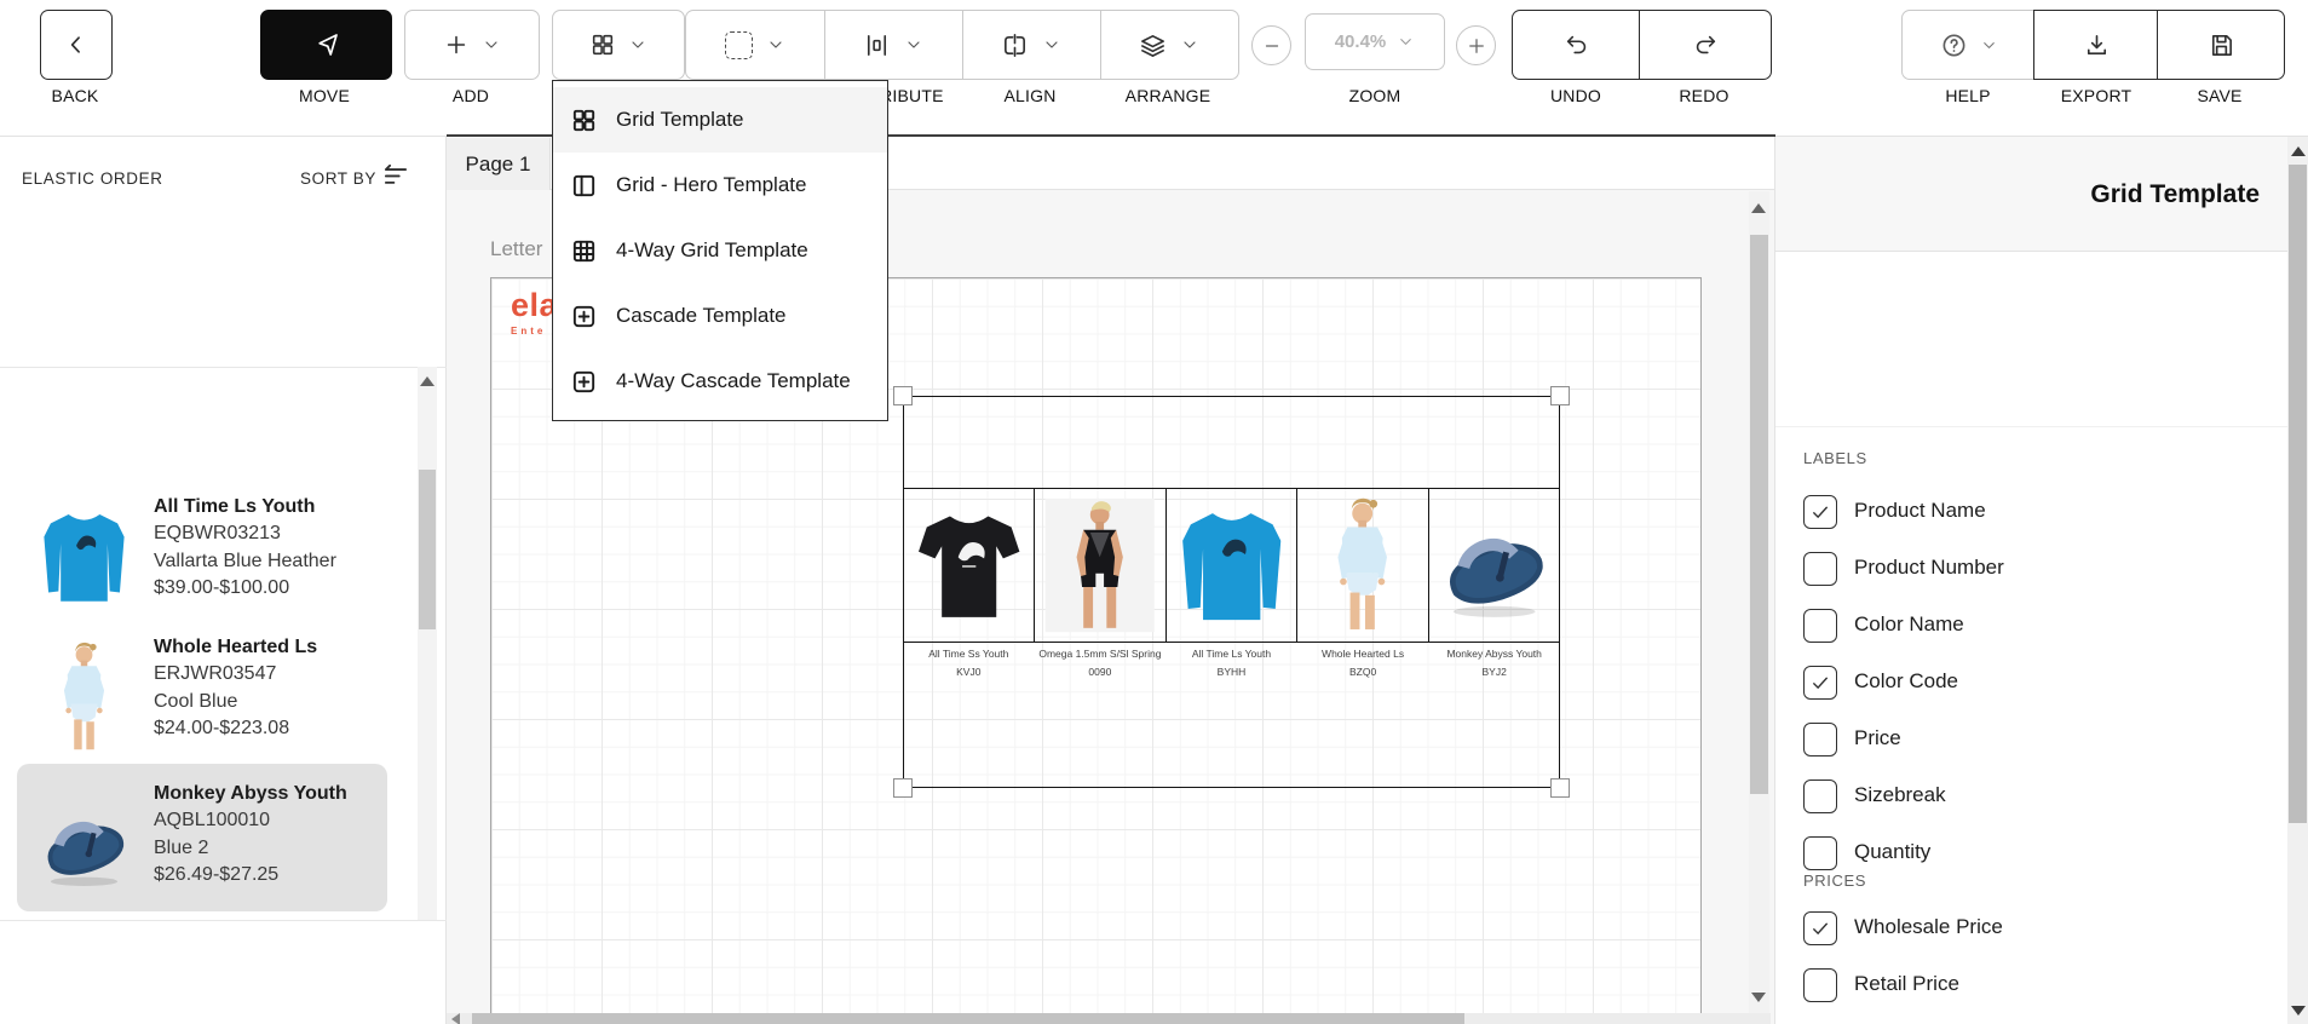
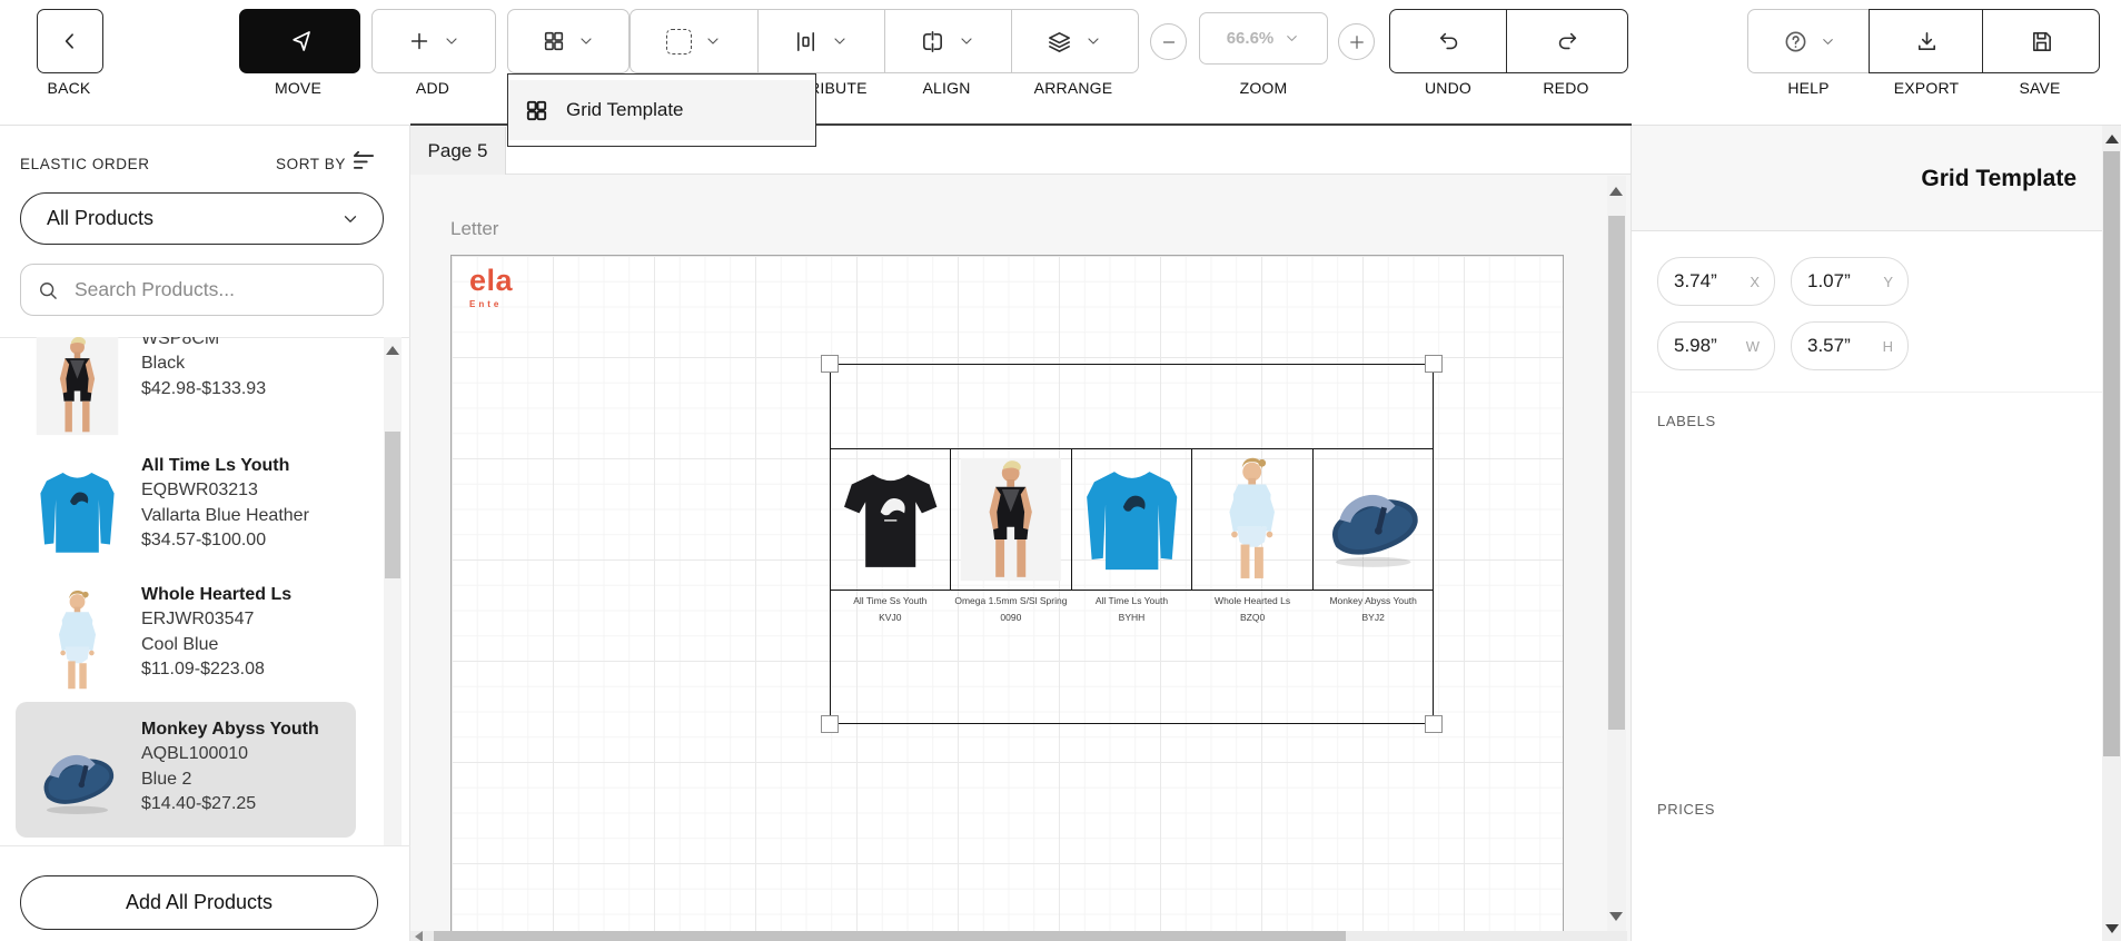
  BACK
  MOVE
  ADD
  ALIGN
  ARRANGE
- 40.4%
+ 66.6%
  ZOOM
  UNDO
  REDO
  HELP
  EXPORT
  SAVE
  ELASTIC ORDER
  SORT BY
+ All Products
+ Search Products...
+ WSP8CM
+ Black
+ $42.98-$133.93
  All Time Ls Youth
  EQBWR03213
  Vallarta Blue Heather
- $39.00-$100.00
+ $34.57-$100.00
  Whole Hearted Ls
  ERJWR03547
  Cool Blue
- $24.00-$223.08
+ $11.09-$223.08
  Monkey Abyss Youth
  AQBL100010
  Blue 2
- $26.49-$27.25
+ $14.40-$27.25
+ Add All Products
- Page 1
+ Page 5
  Letter
  ela
  Ente
  All Time Ss Youth
  KVJ0
  Omega 1.5mm S/Sl Spring
  0090
  All Time Ls Youth
  BYHH
  Whole Hearted Ls
  BZQ0
  Monkey Abyss Youth
  BYJ2
  Grid Template
- Grid - Hero Template
- 4-Way Grid Template
- Cascade Template
- 4-Way Cascade Template
  Grid Template
+ 3.74”
+ X
+ 1.07”
+ Y
+ 5.98”
+ W
+ 3.57”
+ H
  LABELS
- Product Name
- Product Number
- Color Name
- Color Code
- Price
- Sizebreak
- Quantity
  PRICES
- Wholesale Price
- Retail Price
